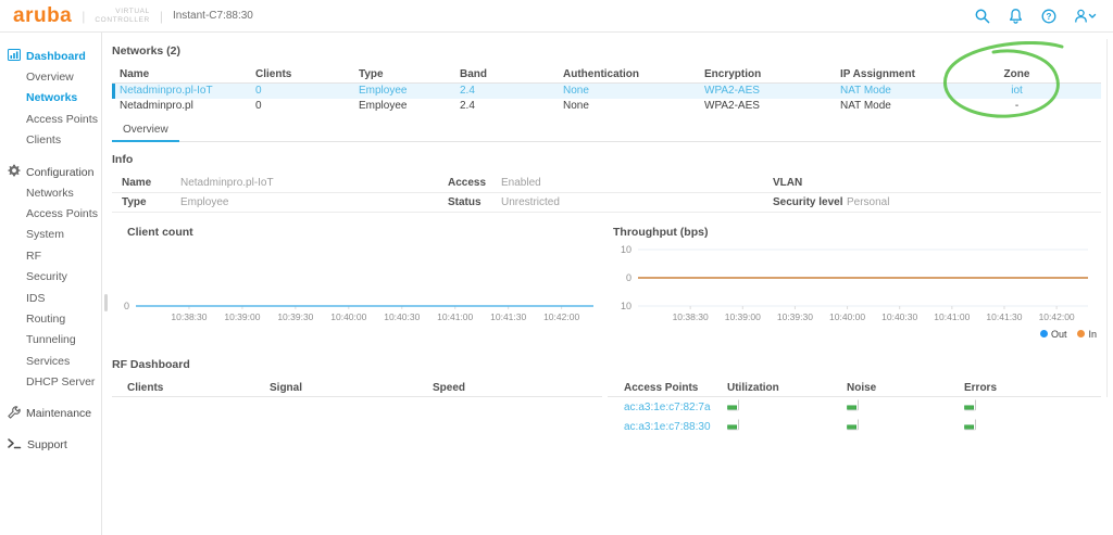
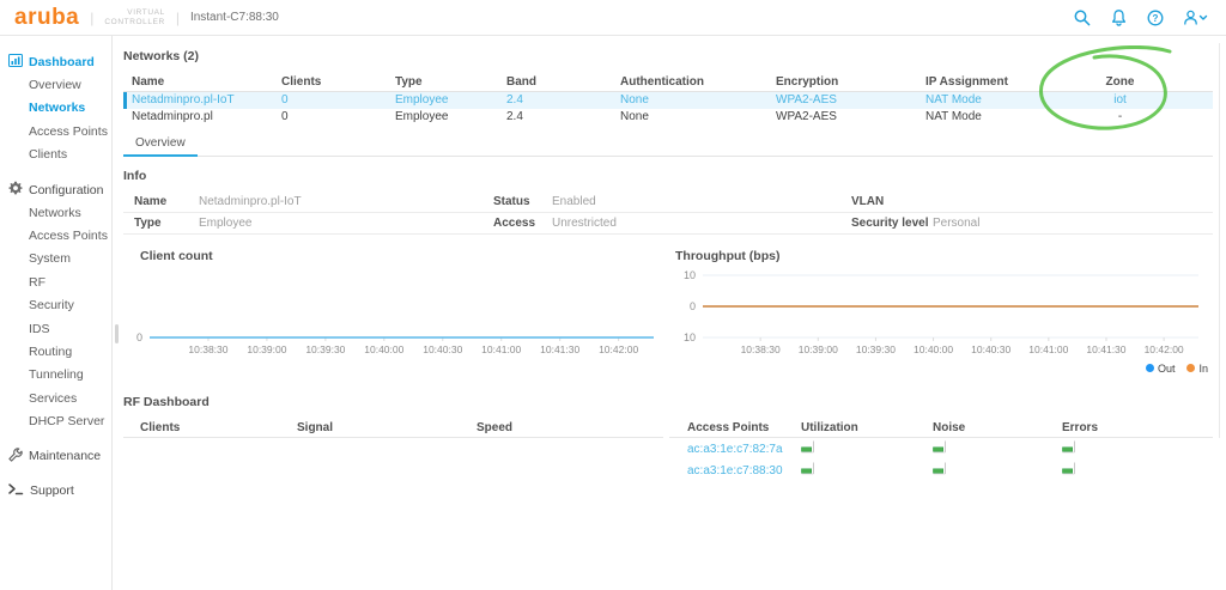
  aruba
  |
  |
  Instant-C7:88:30
  ?
  Dashboard
  Overview
  Networks
  Access Points
  Clients
  Configuration
  Networks
  Access Points
  System
  RF
  Security
  IDS
  Routing
  Tunneling
  Services
  DHCP Server
  Maintenance
  Support
  Networks (2)
  Name
  Clients
  Type
  Band
  Authentication
  Encryption
  IP Assignment
  Zone
  Netadminpro.pl-IoT
  0
  Employee
  2.4
  None
  WPA2-AES
  NAT Mode
  iot
  Netadminpro.pl
  0
  Employee
  2.4
  None
  WPA2-AES
  NAT Mode
  -
  Overview
  Info
  Name
  Netadminpro.pl-IoT
- Access
+ Status
  Enabled
  VLAN
  Type
  Employee
- Status
+ Access
  Unrestricted
  Security level
  Personal
  Client count
  0
  10:38:30
  10:39:00
  10:39:30
  10:40:00
  10:40:30
  10:41:00
  10:41:30
  10:42:00
  Throughput (bps)
  10
  0
  10
  10:38:30
  10:39:00
  10:39:30
  10:40:00
  10:40:30
  10:41:00
  10:41:30
  10:42:00
  Out
  In
  RF Dashboard
  Clients
  Signal
  Speed
  Access Points
  Utilization
  Noise
  Errors
  ac:a3:1e:c7:82:7a
  ac:a3:1e:c7:88:30
